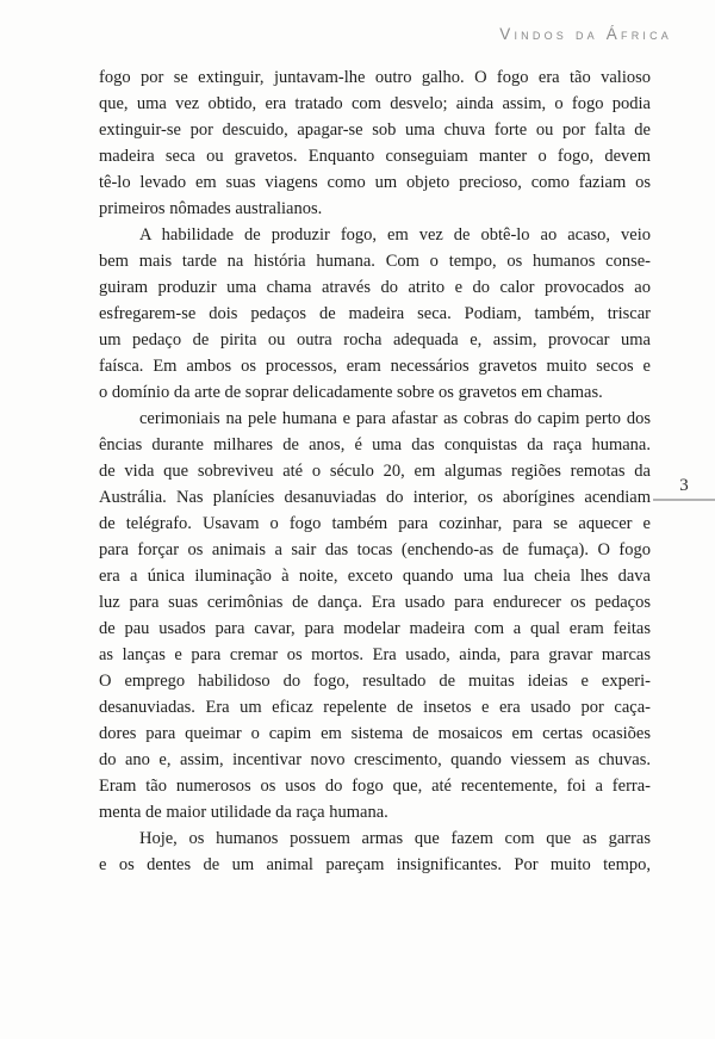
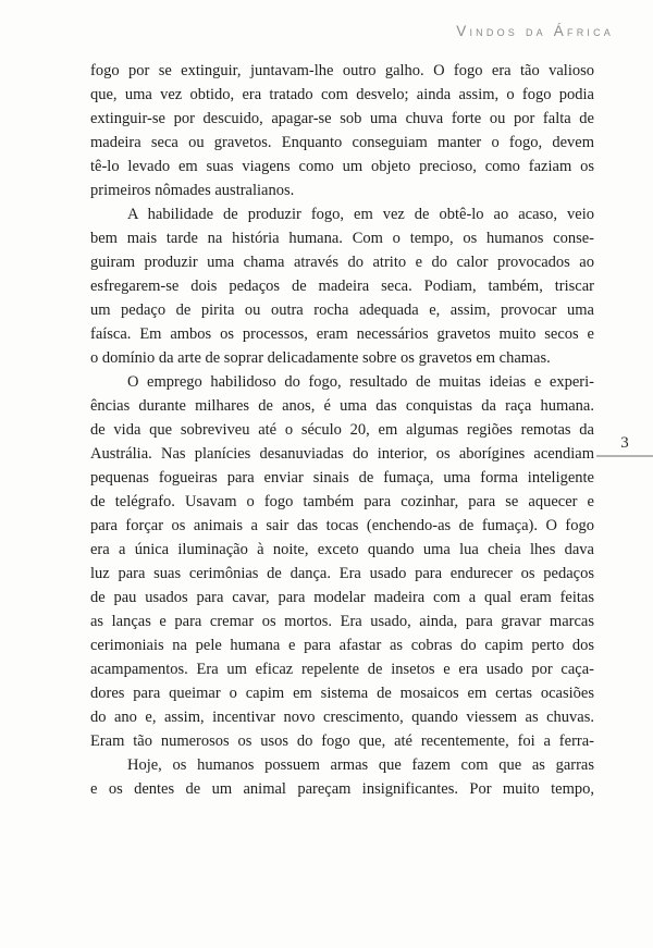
  Vindos da África
  fogo por se extinguir, juntavam-lhe outro galho. O fogo era tão valioso
  que, uma vez obtido, era tratado com desvelo; ainda assim, o fogo podia
  extinguir-se por descuido, apagar-se sob uma chuva forte ou por falta de
  madeira seca ou gravetos. Enquanto conseguiam manter o fogo, devem
  tê-lo levado em suas viagens como um objeto precioso, como faziam os
  primeiros nômades australianos.
  A habilidade de produzir fogo, em vez de obtê-lo ao acaso, veio
  bem mais tarde na história humana. Com o tempo, os humanos conse-
  guiram produzir uma chama através do atrito e do calor provocados ao
  esfregarem-se dois pedaços de madeira seca. Podiam, também, triscar
  um pedaço de pirita ou outra rocha adequada e, assim, provocar uma
  faísca. Em ambos os processos, eram necessários gravetos muito secos e
  o domínio da arte de soprar delicadamente sobre os gravetos em chamas.
- cerimoniais na pele humana e para afastar as cobras do capim perto dos
+ O emprego habilidoso do fogo, resultado de muitas ideias e experi-
  ências durante milhares de anos, é uma das conquistas da raça humana.
  de vida que sobreviveu até o século 20, em algumas regiões remotas da
  Austrália. Nas planícies desanuviadas do interior, os aborígines acendiam
+ pequenas fogueiras para enviar sinais de fumaça, uma forma inteligente
  de telégrafo. Usavam o fogo também para cozinhar, para se aquecer e
  para forçar os animais a sair das tocas (enchendo-as de fumaça). O fogo
  era a única iluminação à noite, exceto quando uma lua cheia lhes dava
  luz para suas cerimônias de dança. Era usado para endurecer os pedaços
  de pau usados para cavar, para modelar madeira com a qual eram feitas
  as lanças e para cremar os mortos. Era usado, ainda, para gravar marcas
- O emprego habilidoso do fogo, resultado de muitas ideias e experi-
+ cerimoniais na pele humana e para afastar as cobras do capim perto dos
- desanuviadas. Era um eficaz repelente de insetos e era usado por caça-
+ acampamentos. Era um eficaz repelente de insetos e era usado por caça-
  dores para queimar o capim em sistema de mosaicos em certas ocasiões
  do ano e, assim, incentivar novo crescimento, quando viessem as chuvas.
  Eram tão numerosos os usos do fogo que, até recentemente, foi a ferra-
- menta de maior utilidade da raça humana.
  Hoje, os humanos possuem armas que fazem com que as garras
  e os dentes de um animal pareçam insignificantes. Por muito tempo,
  3
